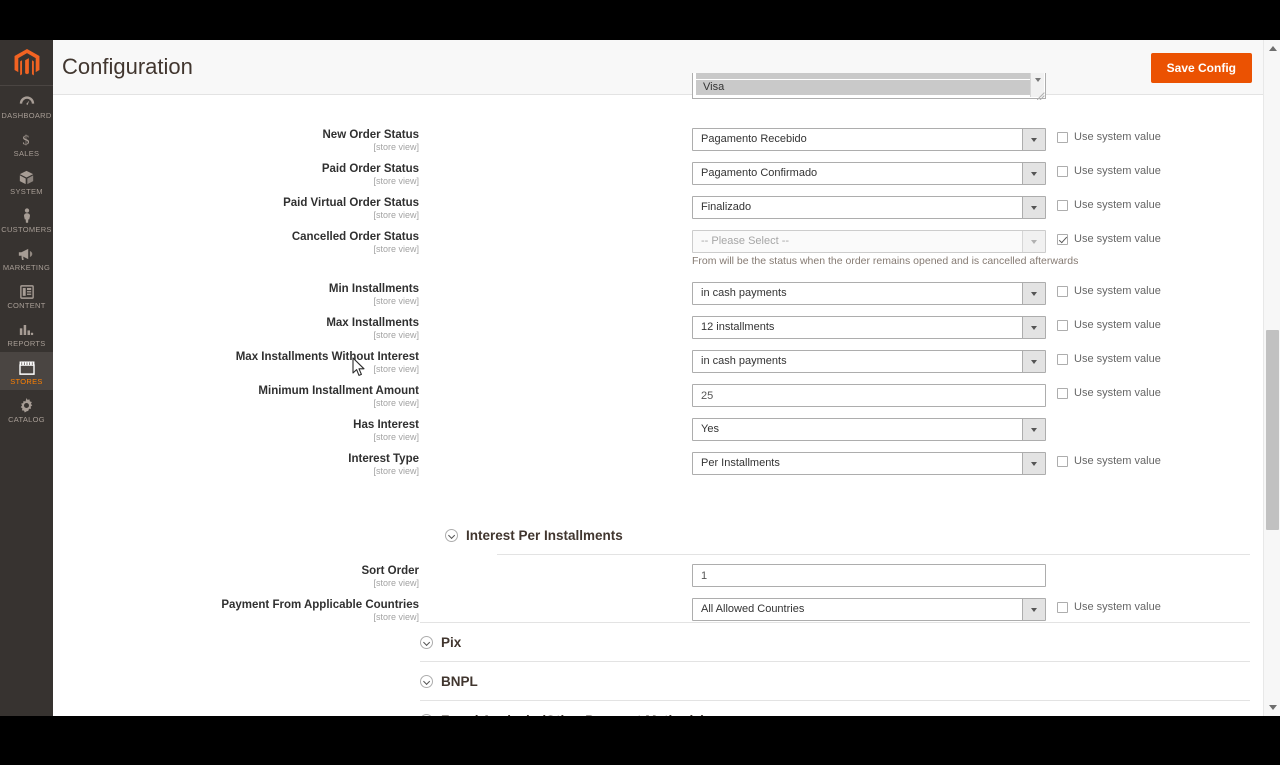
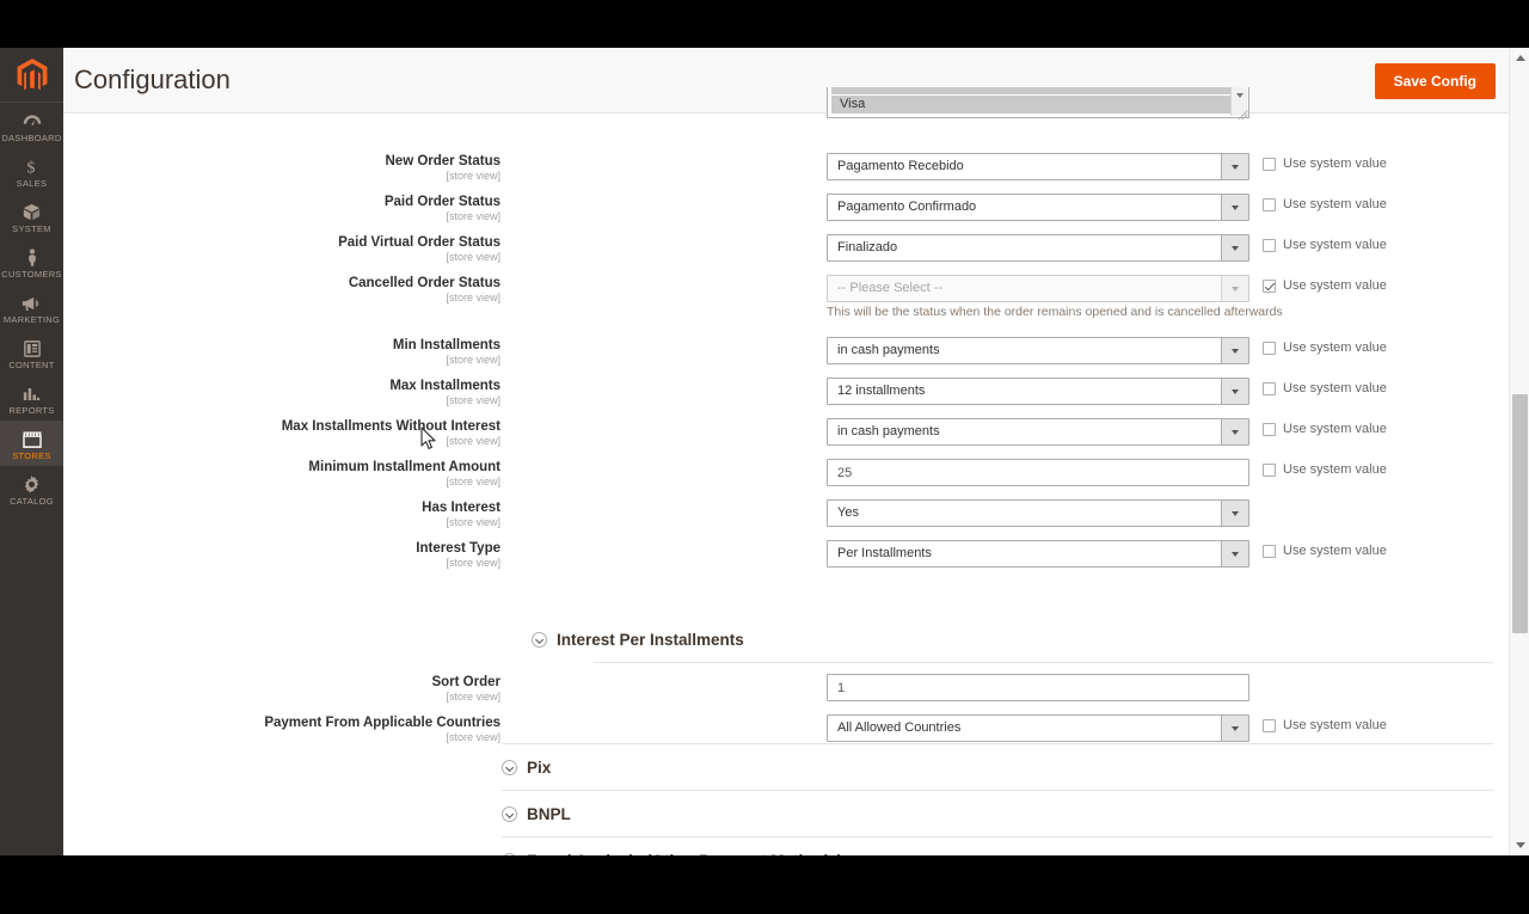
  DASHBOARD
  $
  SALES
  SYSTEM
  CUSTOMERS
  MARKETING
  CONTENT
  REPORTS
  STORES
  CATALOG
  Configuration
  Save Config
  Visa
  New Order Status
  [store view]
  Pagamento Recebido
  Use system value
  Paid Order Status
  [store view]
  Pagamento Confirmado
  Use system value
  Paid Virtual Order Status
  [store view]
  Finalizado
  Use system value
  Cancelled Order Status
  [store view]
  -- Please Select --
- From will be the status when the order remains opened and is cancelled afterwards
+ This will be the status when the order remains opened and is cancelled afterwards
  Use system value
  Min Installments
  [store view]
  in cash payments
  Use system value
  Max Installments
  [store view]
  12 installments
  Use system value
  Max Installments Without Interest
  [store view]
  in cash payments
  Use system value
  Minimum Installment Amount
  [store view]
  25
  Use system value
  Has Interest
  [store view]
  Yes
  Interest Type
  [store view]
  Per Installments
  Use system value
  Interest Per Installments
  Sort Order
  [store view]
  1
  Payment From Applicable Countries
  [store view]
  All Allowed Countries
  Use system value
  Pix
  BNPL
